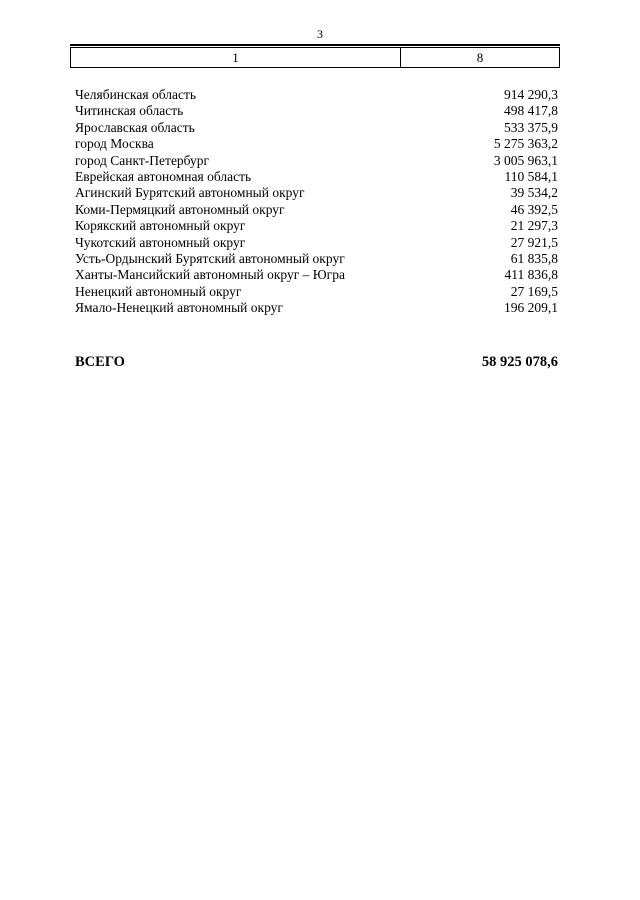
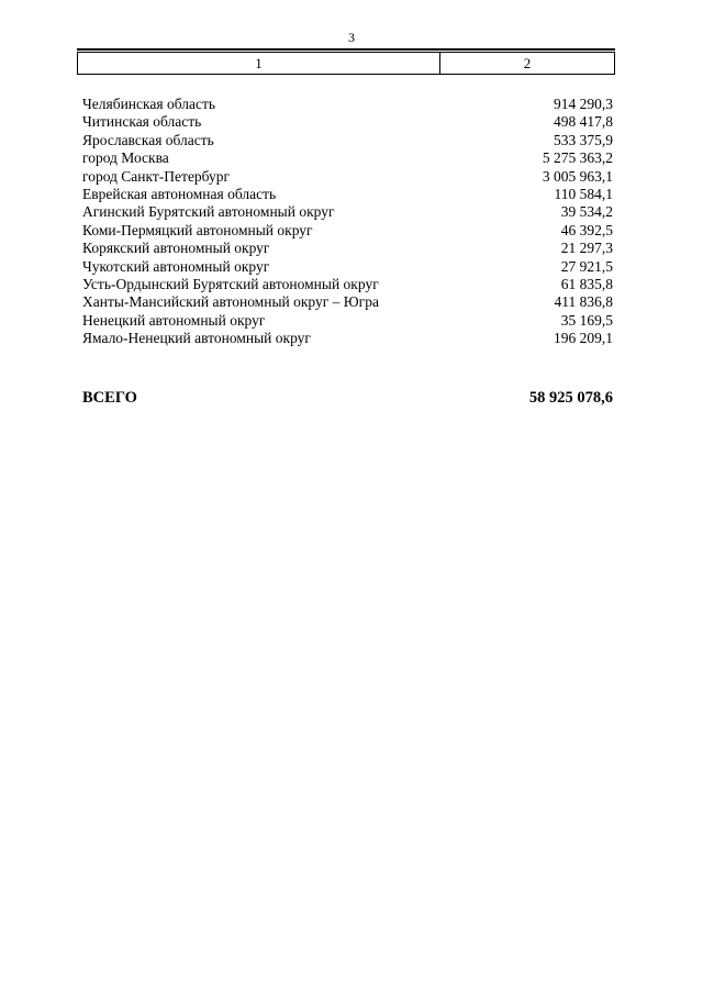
  3
  1
- 8
+ 2
  Челябинская область
  914 290,3
  Читинская область
  498 417,8
  Ярославская область
  533 375,9
  город Москва
  5 275 363,2
  город Санкт-Петербург
  3 005 963,1
  Еврейская автономная область
  110 584,1
  Агинский Бурятский автономный округ
  39 534,2
  Коми-Пермяцкий автономный округ
  46 392,5
  Корякский автономный округ
  21 297,3
  Чукотский автономный округ
  27 921,5
  Усть-Ордынский Бурятский автономный округ
  61 835,8
  Ханты-Мансийский автономный округ – Югра
  411 836,8
  Ненецкий автономный округ
- 27 169,5
+ 35 169,5
  Ямало-Ненецкий автономный округ
  196 209,1
  ВСЕГО
  58 925 078,6
